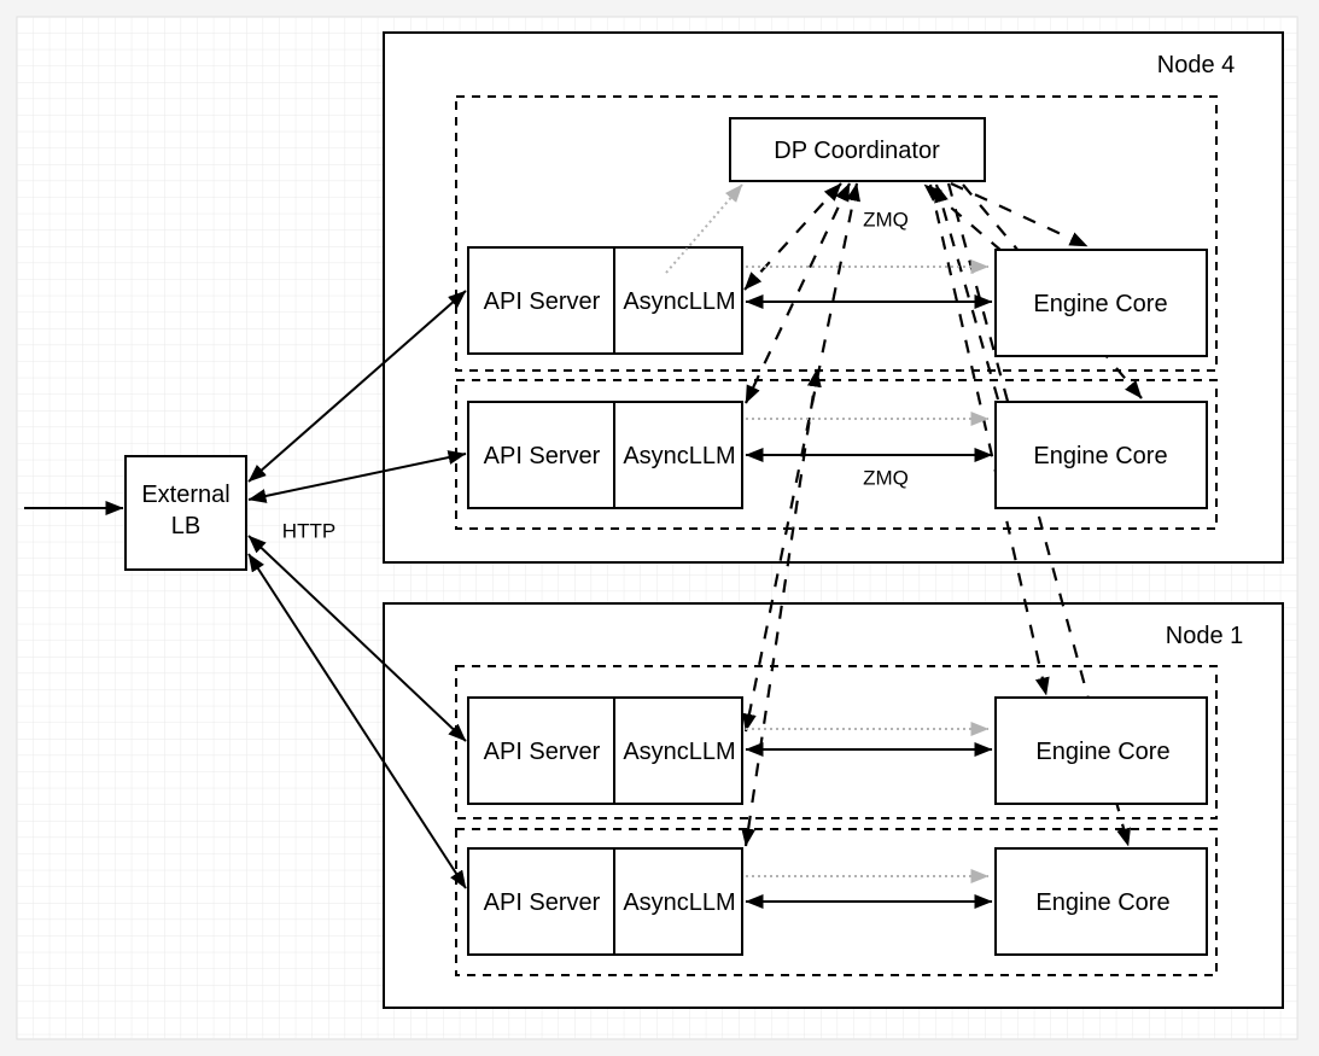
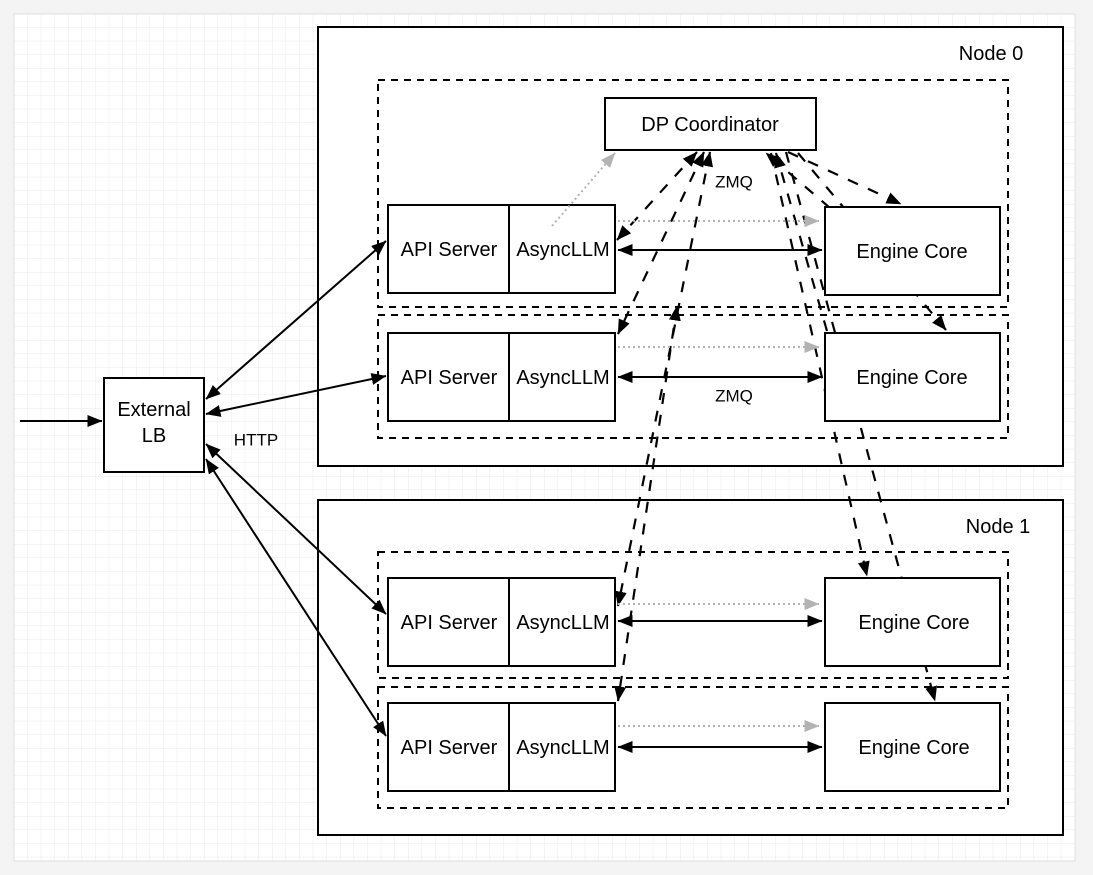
- Node 4
+ Node 0
  Node 1
  DP Coordinator
  External
  LB
  API Server
  AsyncLLM
  Engine Core
  API Server
  AsyncLLM
  Engine Core
  API Server
  AsyncLLM
  Engine Core
  API Server
  AsyncLLM
  Engine Core
  ZMQ
  ZMQ
  HTTP
